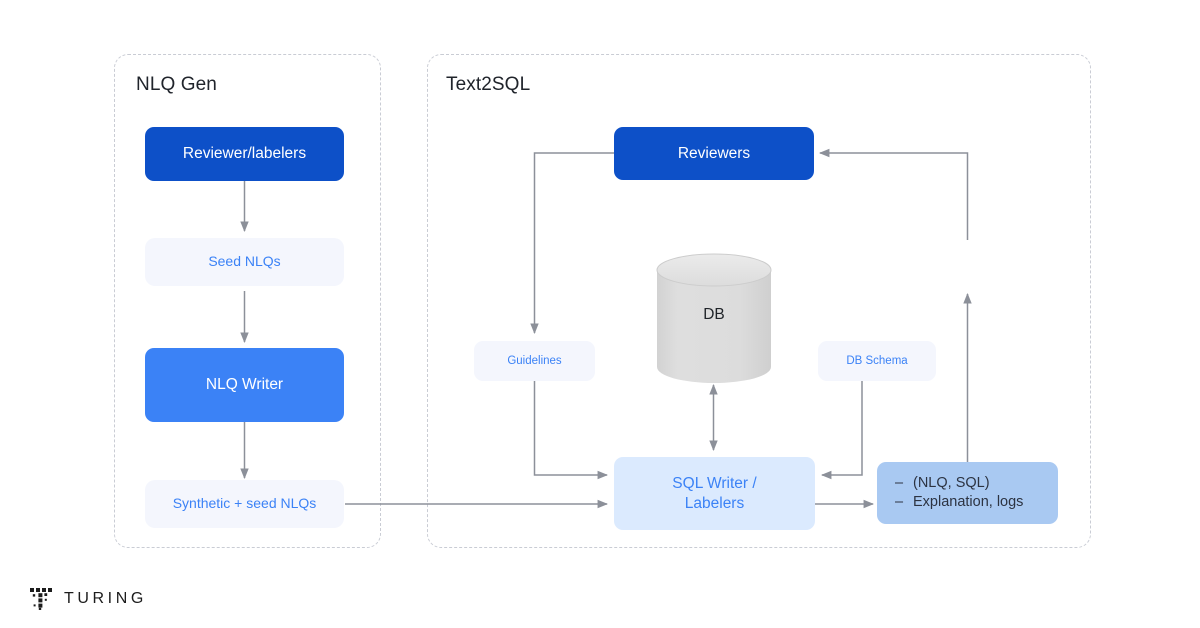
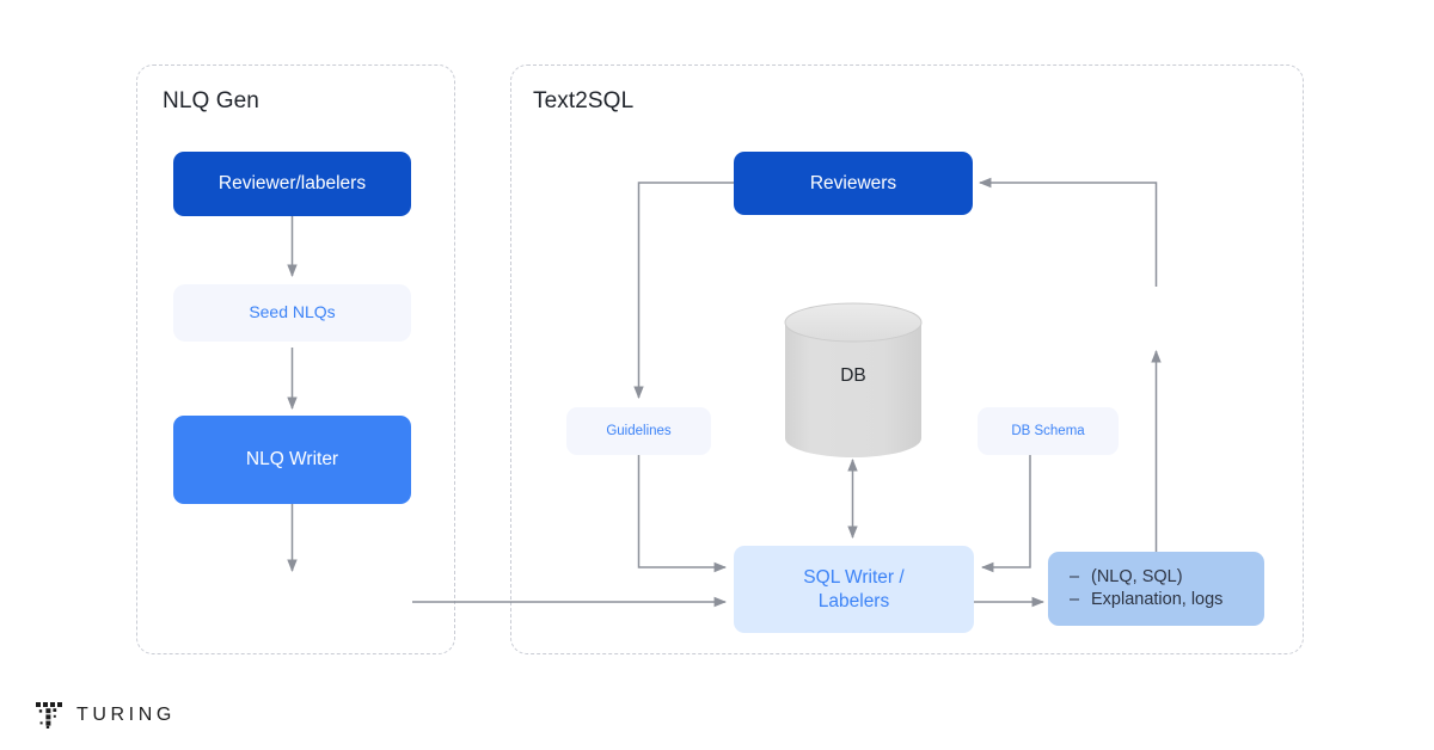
  NLQ Gen
  Text2SQL
  DB
  Reviewer/labelers
  Seed NLQs
  NLQ Writer
- Synthetic + seed NLQs
  Reviewers
  Guidelines
  DB Schema
  SQL Writer /
  Labelers
  – (NLQ, SQL)
  – Explanation, logs
  TURING
